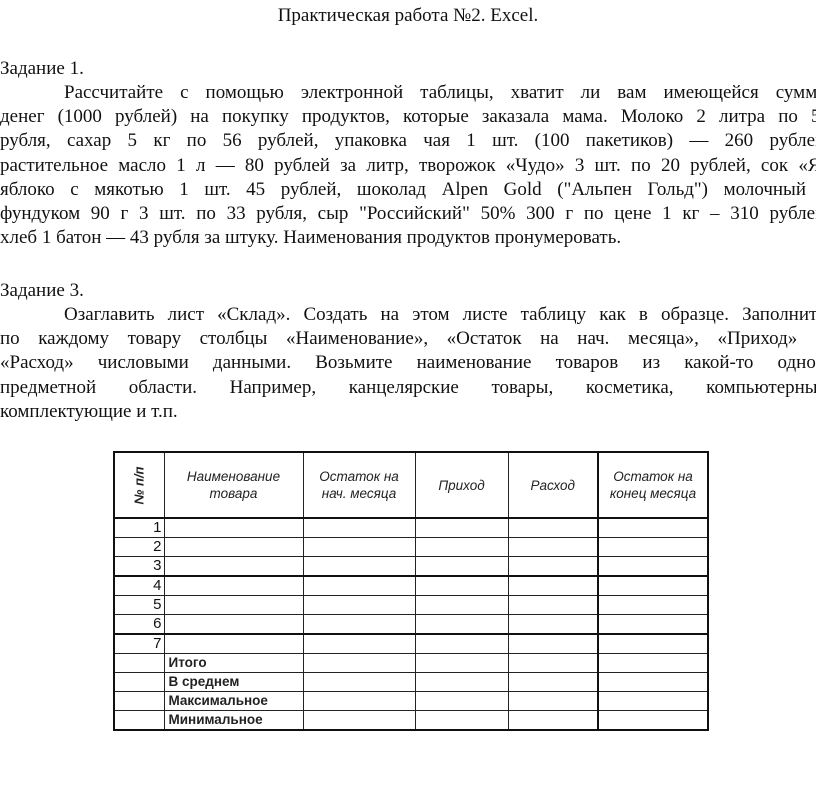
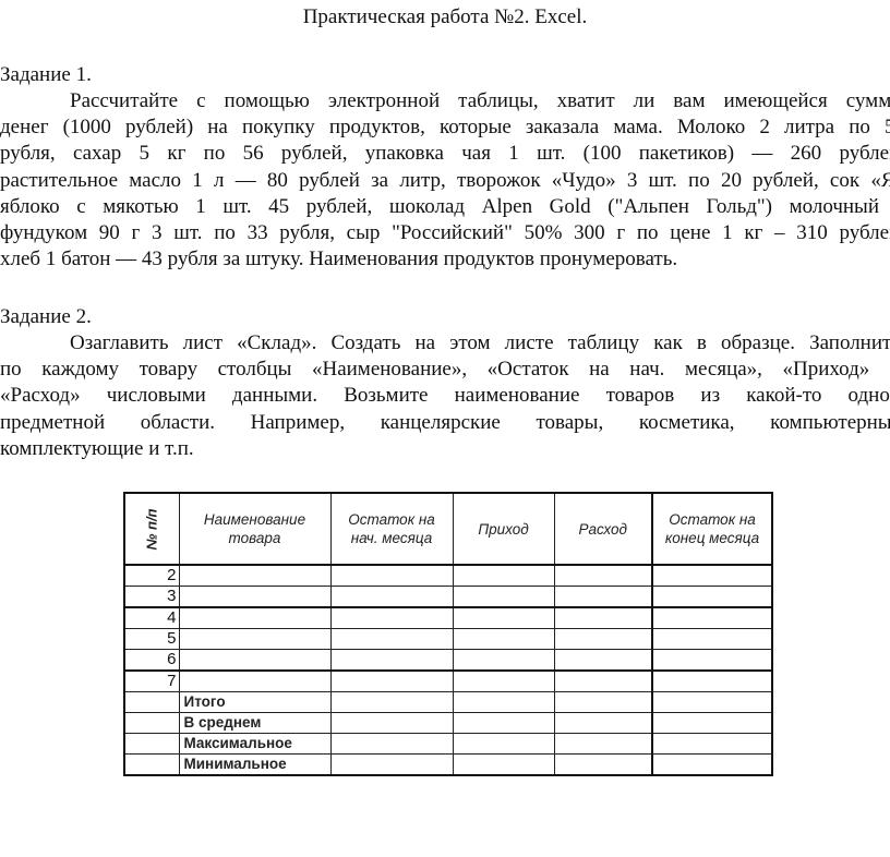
  Практическая работа №2. Excel.
  Задание 1.
  Рассчитайте с помощью электронной таблицы, хватит ли вам имеющейся сумм
  денег (1000 рублей) на покупку продуктов, которые заказала мама. Молоко 2 литра по
  рубля, сахар 5 кг по 56 рублей, упаковка чая 1 шт. (100 пакетиков) — 260 рубле
  растительное масло 1 л — 80 рублей за литр, творожок «Чудо» 3 шт. по 20 рублей, сок «Я
  яблоко с мякотью 1 шт. 45 рублей, шоколад Alpen Gold ("Альпен Гольд") молочный
  фундуком 90 г 3 шт. по 33 рубля, сыр "Российский" 50% 300 г по цене 1 кг – 310 рубле
  хлеб 1 батон — 43 рубля за штуку. Наименования продуктов пронумеровать.
- Задание 3.
+ Задание 2.
  Озаглавить лист «Склад». Создать на этом листе таблицу как в образце. Заполнит
  по каждому товару столбцы «Наименование», «Остаток на нач. месяца», «Приход»
  «Расход» числовыми данными. Возьмите наименование товаров из какой-то одно
  предметной области. Например, канцелярские товары, косметика, компьютерны
  комплектующие и т.п.
- 1
  2
  3
  4
  5
  6
  7
  	Итого
  	В среднем
  	Максимальное
  	Минимальное
